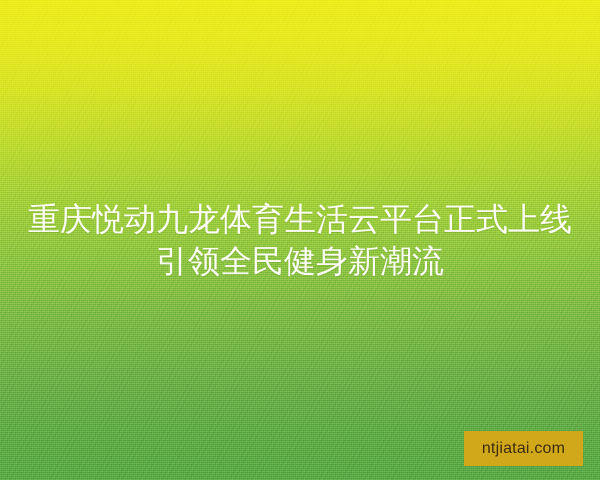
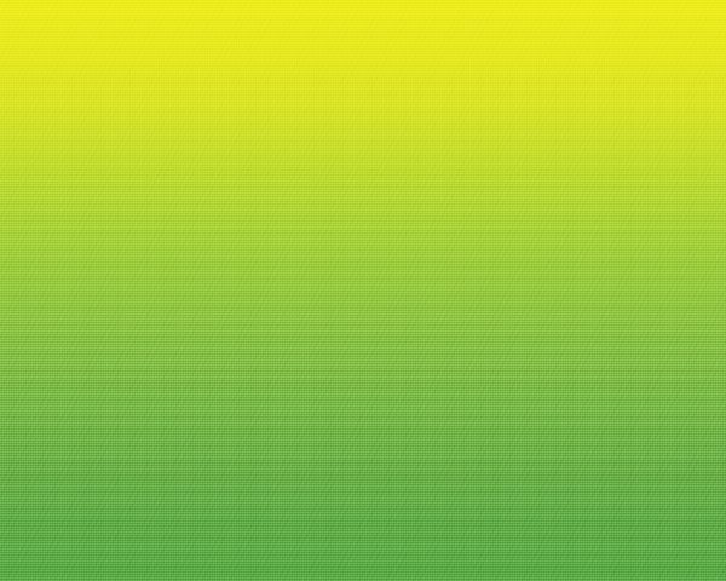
- 重庆悦动九龙体育生活云平台正式上线引领全民健身新潮流
- ntjiatai.com
